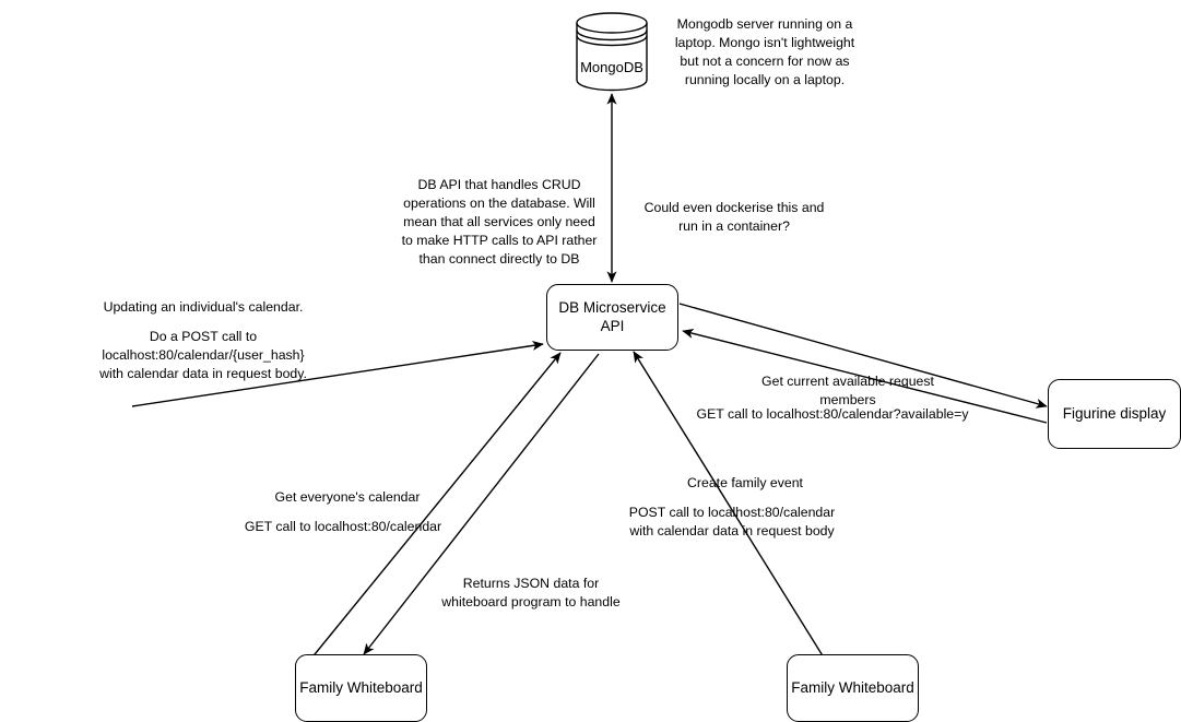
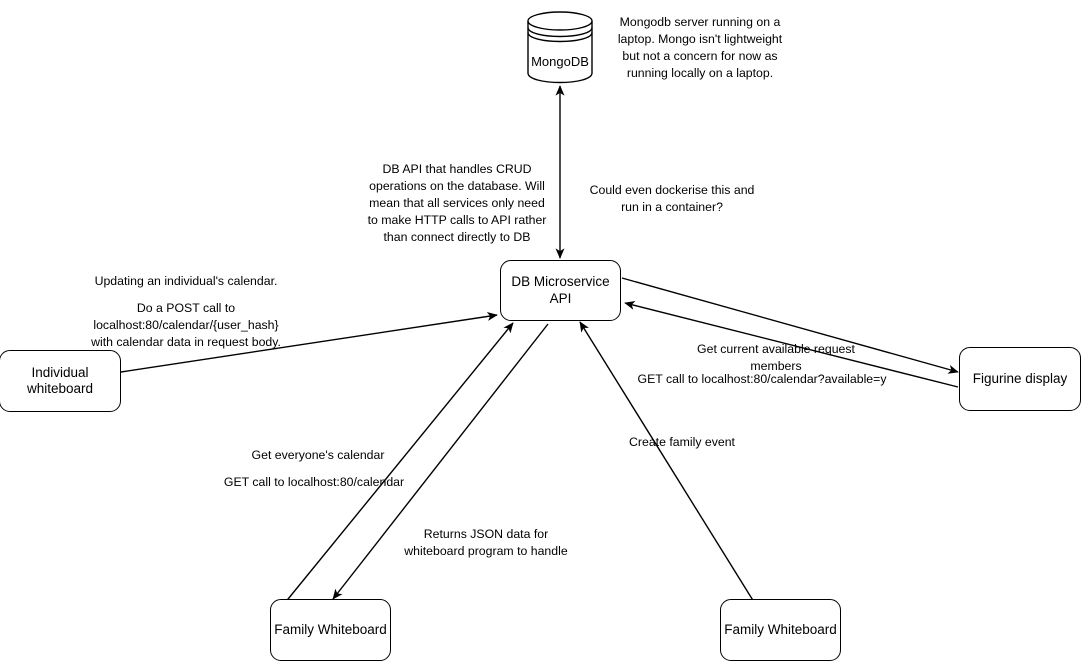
  MongoDB
  DB Microservice API
+ Individual whiteboard
  Figurine display
  Family Whiteboard
  Family Whiteboard
  Mongodb server running on a
  laptop. Mongo isn't lightweight
  but not a concern for now as
  running locally on a laptop.
  DB API that handles CRUD
  operations on the database. Will
  mean that all services only need
  to make HTTP calls to API rather
  than connect directly to DB
  Could even dockerise this and
  run in a container?
  Updating an individual's calendar.
  Do a POST call to localhost:80/calendar/{user_hash}
  with calendar data in request body.
  Get current available request members
  GET call to localhost:80/calendar?available=y
  Get everyone's calendar
  GET call to localhost:80/calendar
  Returns JSON data for
  whiteboard program to handle
  Create family event
- POST call to localhost:80/calendar
- with calendar data in request body
